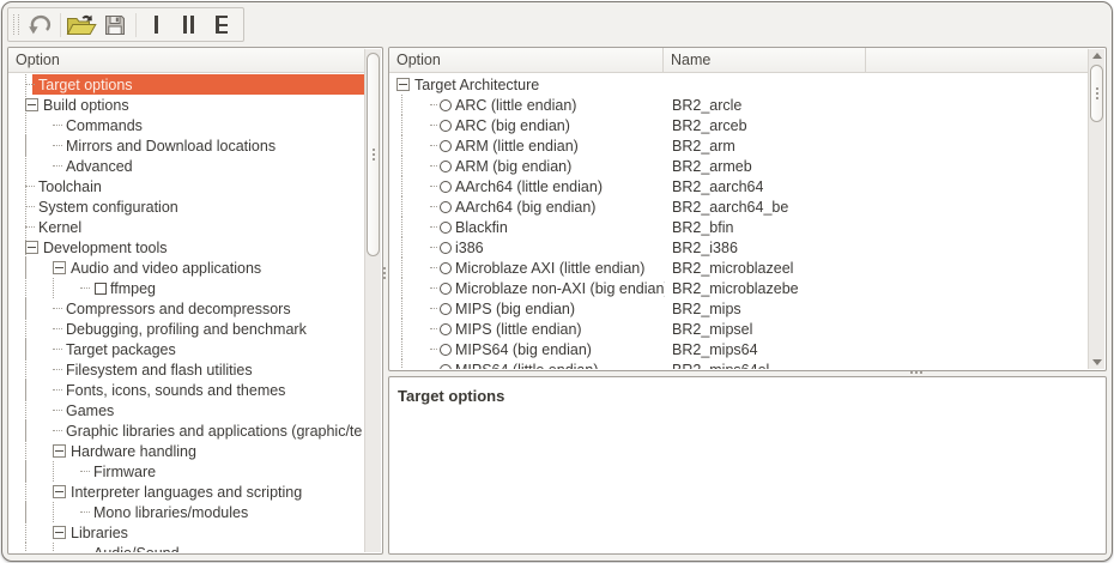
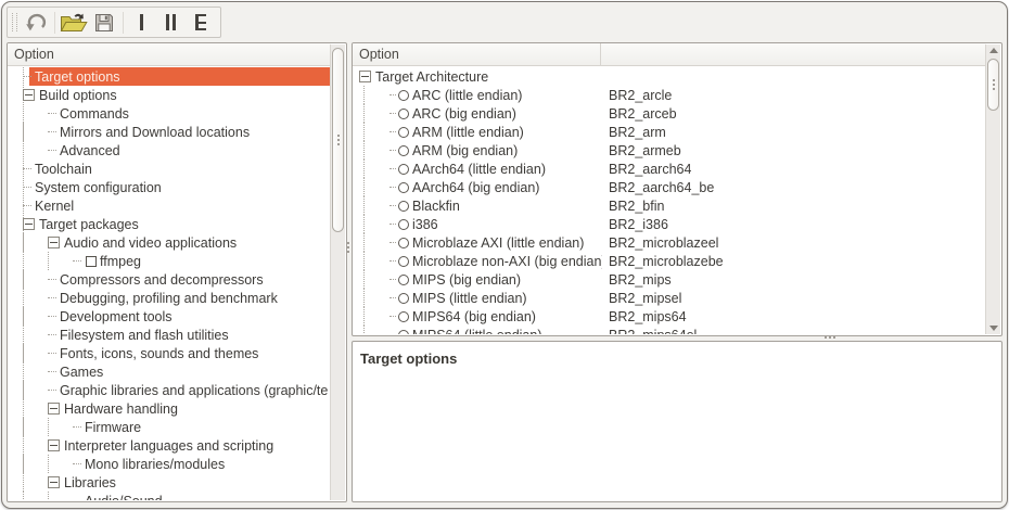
  Option
  Target options
  Build options
  Commands
  Mirrors and Download locations
  Advanced
  Toolchain
  System configuration
  Kernel
- Development tools
+ Target packages
  Audio and video applications
  ffmpeg
  Compressors and decompressors
  Debugging, profiling and benchmark
- Target packages
+ Development tools
  Filesystem and flash utilities
  Fonts, icons, sounds and themes
  Games
  Graphic libraries and applications (graphic/te
  Hardware handling
  Firmware
  Interpreter languages and scripting
  Mono libraries/modules
  Libraries
  Option
- Name
  Target Architecture
  ARC (little endian)
  BR2_arcle
  ARC (big endian)
  BR2_arceb
  ARM (little endian)
  BR2_arm
  ARM (big endian)
  BR2_armeb
  AArch64 (little endian)
  BR2_aarch64
  AArch64 (big endian)
  BR2_aarch64_be
  Blackfin
  BR2_bfin
  i386
  BR2_i386
  Microblaze AXI (little endian)
  BR2_microblazeel
  Microblaze non-AXI (big endian
  BR2_microblazebe
  MIPS (big endian)
  BR2_mips
  MIPS (little endian)
  BR2_mipsel
  MIPS64 (big endian)
  BR2_mips64
  Target options
